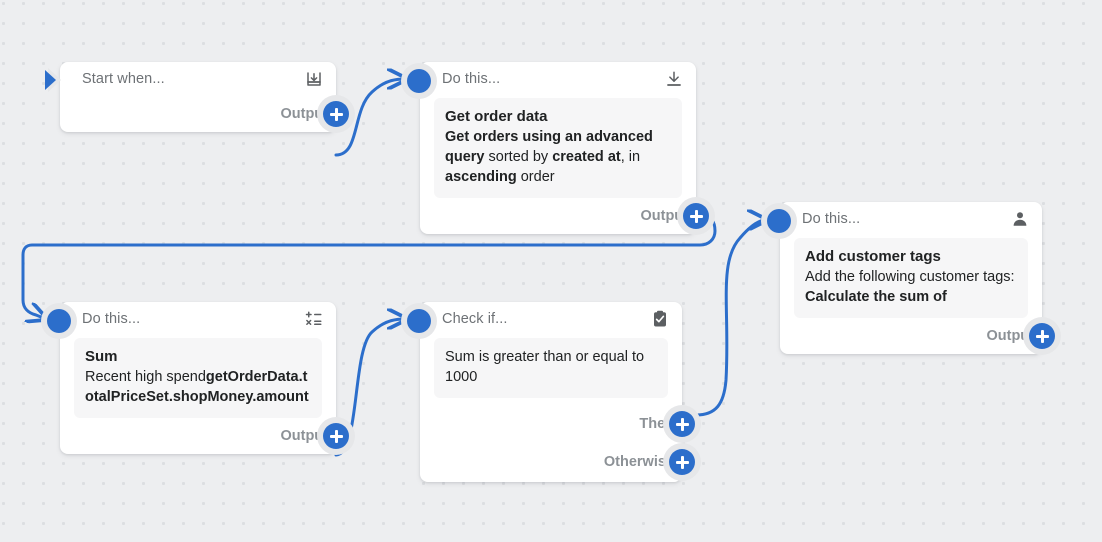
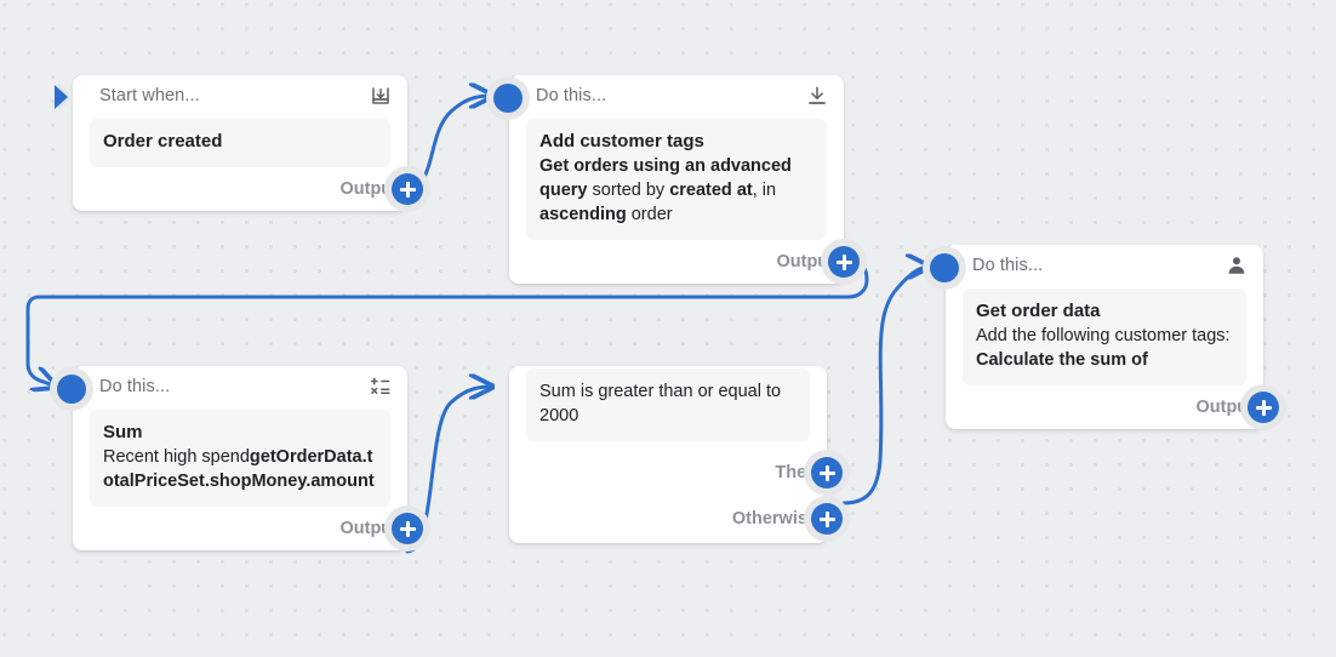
  Start when...
+ Order created
  Outpu
  Do this...
- Get order data
+ Add customer tags
  Get orders using an advanced query sorted by created at, in ascending order
  Outpu
  Do this...
  Sum
  Recent high spendgetOrderData.totalPriceSet.shopMoney.amount
  Outpu
- Check if...
- Sum is greater than or equal to 1000
+ Sum is greater than or equal to 2000
  The
  Otherwis
  Do this...
- Add customer tags
+ Get order data
  Add the following customer tags: Calculate the sum of
  Outpu
